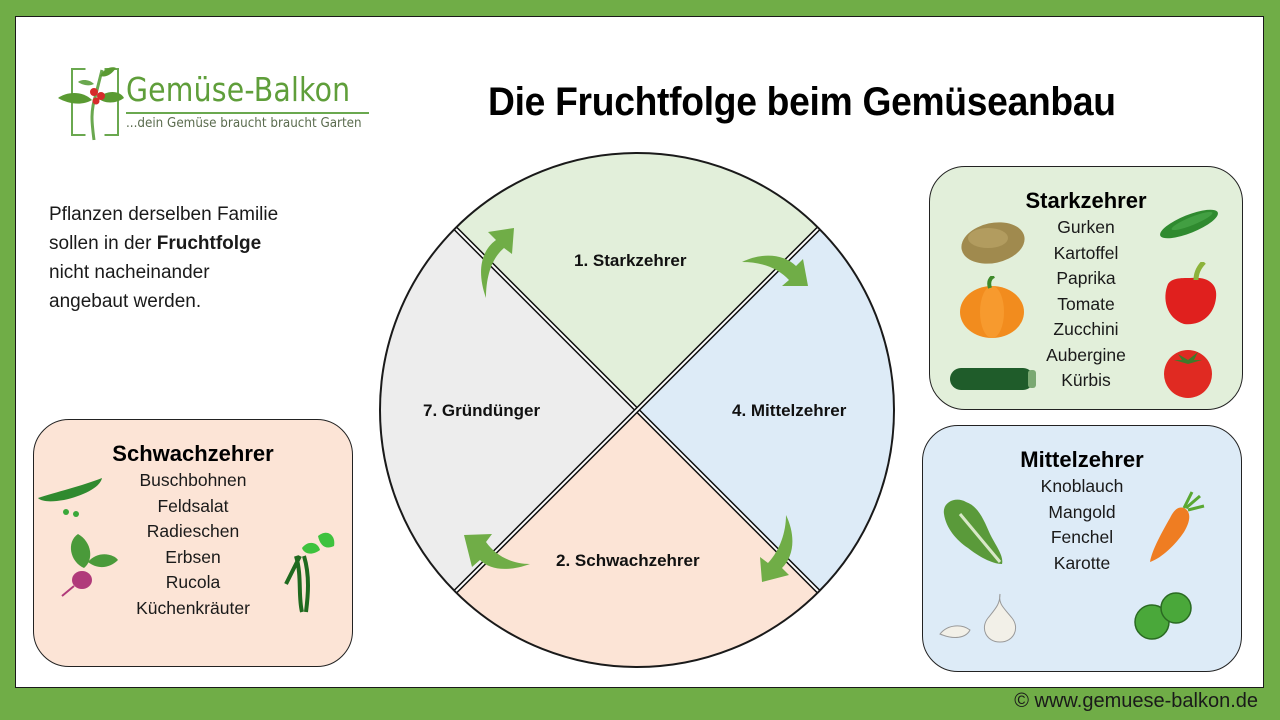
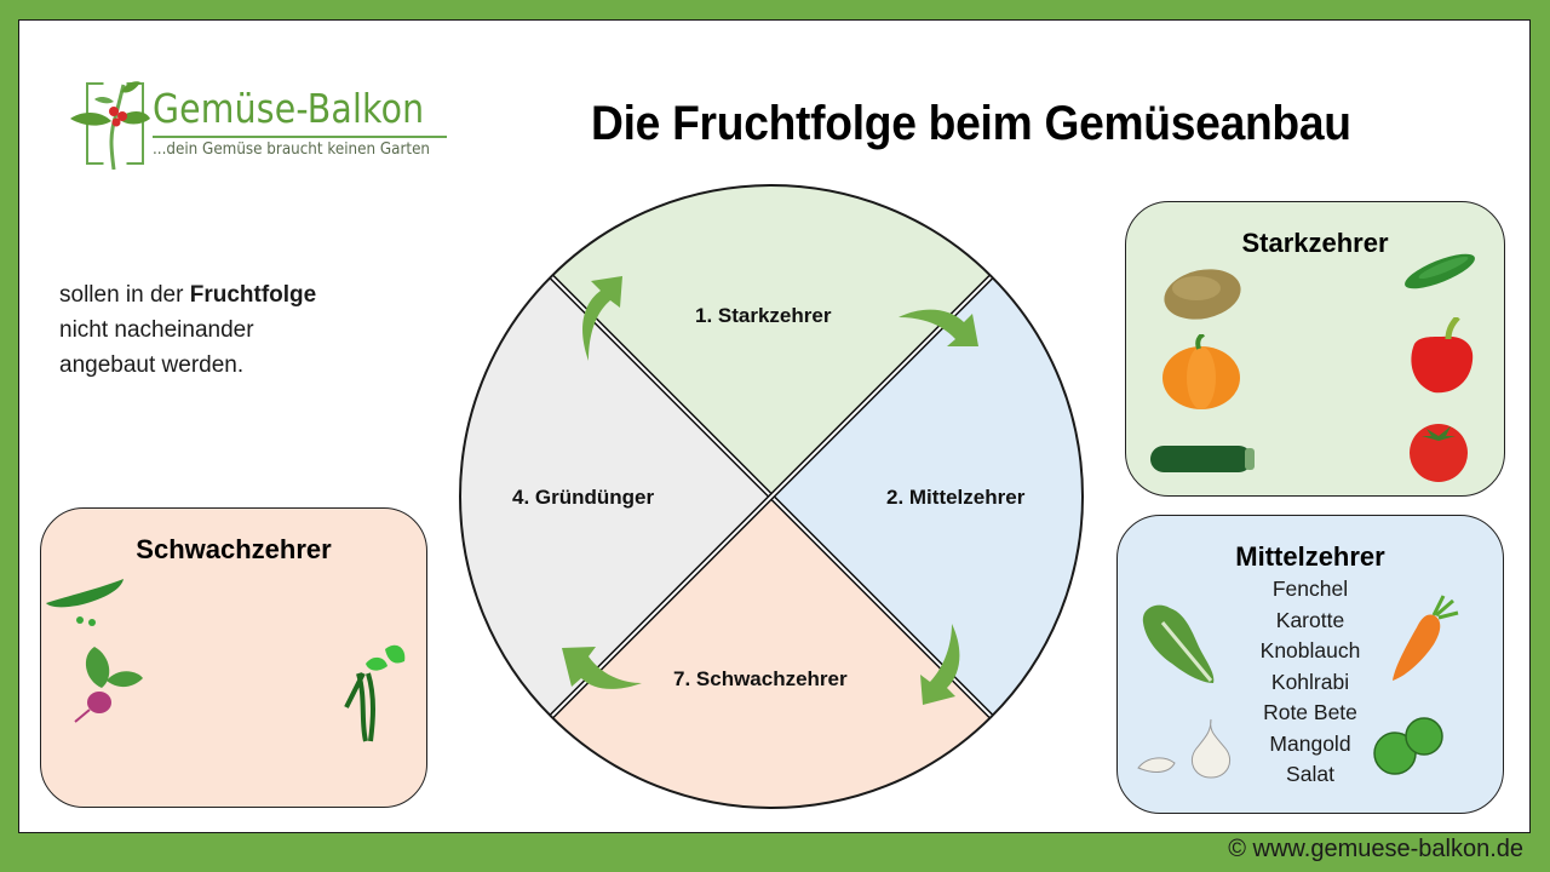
  Gemüse-Balkon
- ...dein Gemüse braucht braucht Garten
+ ...dein Gemüse braucht keinen Garten
  Die Fruchtfolge beim Gemüseanbau
- Pflanzen derselben Familie
  sollen in der Fruchtfolge
  nicht nacheinander
  angebaut werden.
  1. Starkzehrer
- 4. Mittelzehrer
+ 2. Mittelzehrer
- 2. Schwachzehrer
+ 7. Schwachzehrer
- 7. Gründünger
+ 4. Gründünger
  Starkzehrer
- Gurken
- Kartoffel
- Paprika
- Tomate
- Zucchini
- Aubergine
- Kürbis
  Mittelzehrer
- Knoblauch
+ Fenchel
- Mangold
+ Karotte
- Fenchel
+ Knoblauch
+ Kohlrabi
+ Rote Bete
- Karotte
+ Mangold
+ Salat
  Schwachzehrer
- Buschbohnen
- Feldsalat
- Radieschen
- Erbsen
- Rucola
- Küchenkräuter
  © www.gemuese-balkon.de
